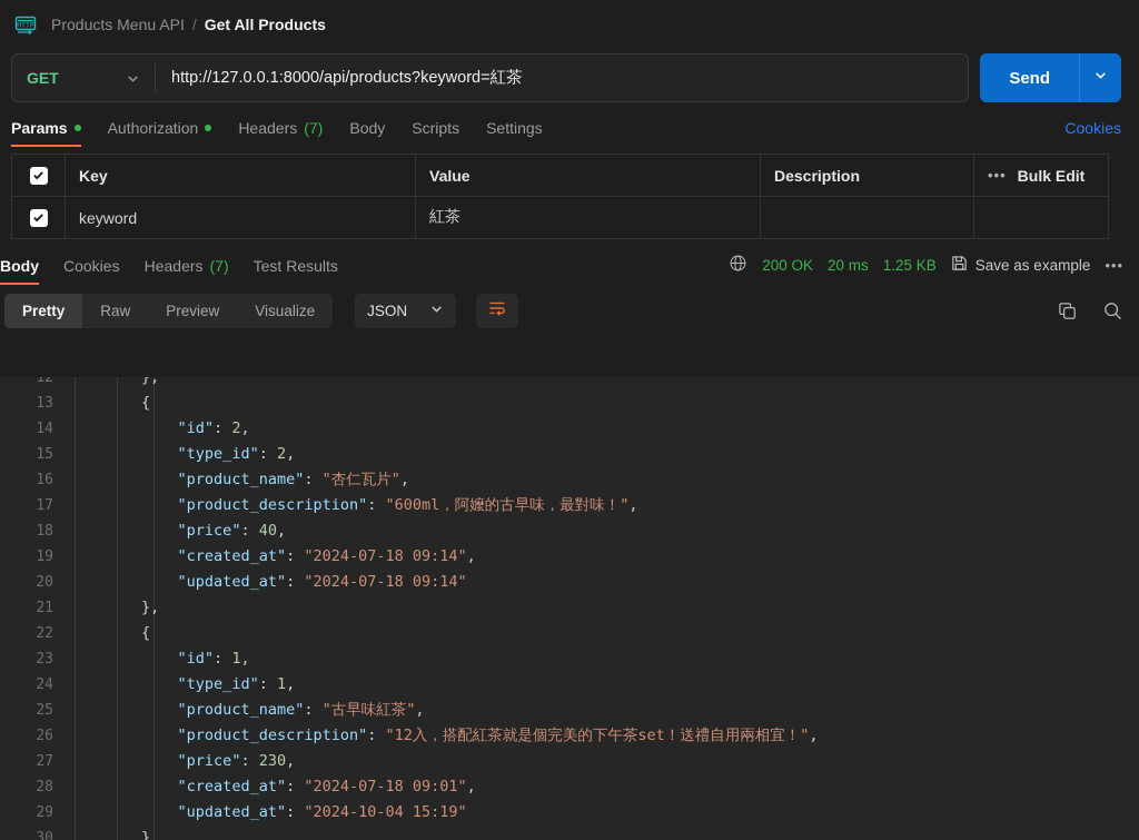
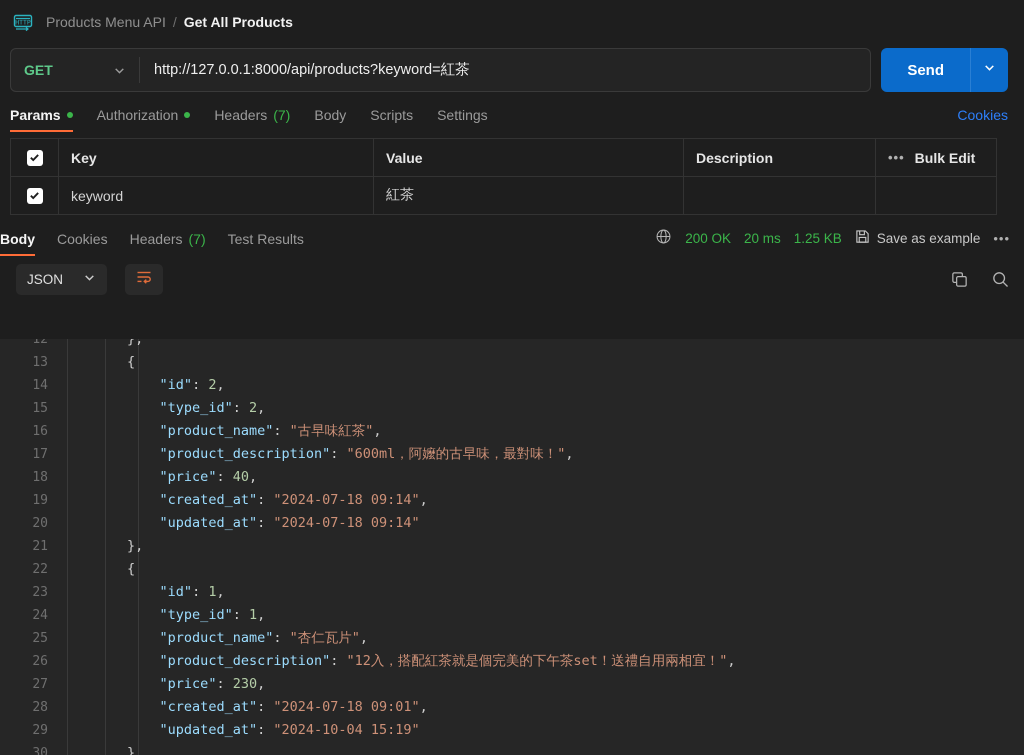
  HTTP
  Products Menu API
  /
  Get All Products
  GET
  http://127.0.0.1:8000/api/products?keyword=紅茶
  Send
  Params
  Authorization
  Headers
  (7)
  Body
  Scripts
  Settings
  Cookies
  Key
  Value
  Description
  •••
  Bulk Edit
  keyword
  紅茶
  Body
  Cookies
  Headers
  (7)
  Test Results
  200 OK
  20 ms
  1.25 KB
  Save as example
  •••
- Pretty
- Raw
- Preview
- Visualize
  JSON
  12
  },
  13
  {
  14
  "id": 2,
  15
  "type_id": 2,
  16
- "product_name": "杏仁瓦片",
+ "product_name": "古早味紅茶",
  17
  "product_description": "600ml，阿嬤的古早味，最對味！",
  18
  "price": 40,
  19
  "created_at": "2024-07-18 09:14",
  20
  "updated_at": "2024-07-18 09:14"
  21
  },
  22
  {
  23
  "id": 1,
  24
  "type_id": 1,
  25
- "product_name": "古早味紅茶",
+ "product_name": "杏仁瓦片",
  26
  "product_description": "12入，搭配紅茶就是個完美的下午茶set！送禮自用兩相宜！",
  27
  "price": 230,
  28
  "created_at": "2024-07-18 09:01",
  29
  "updated_at": "2024-10-04 15:19"
  30
  }
